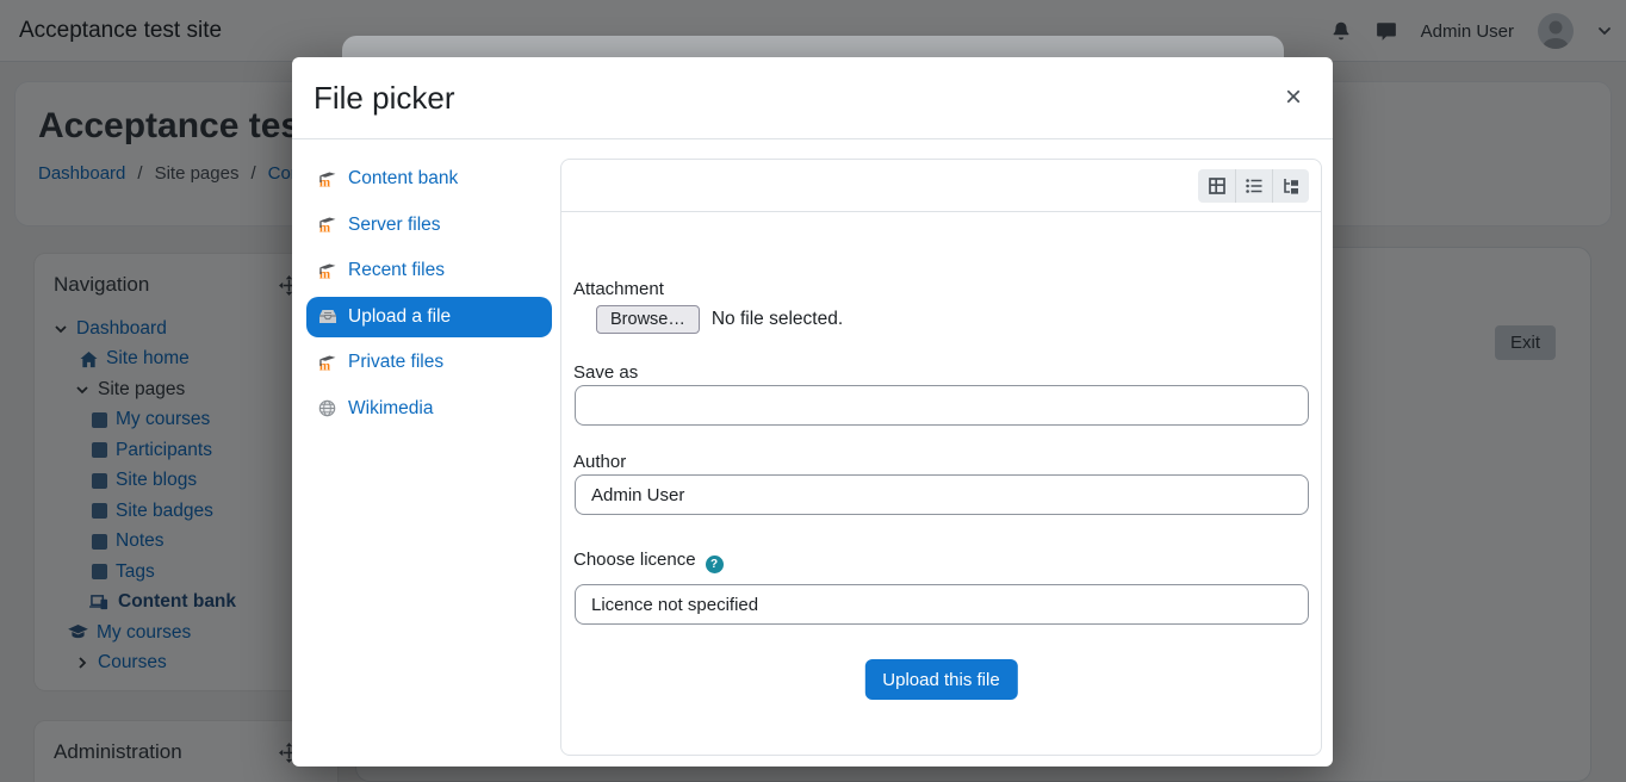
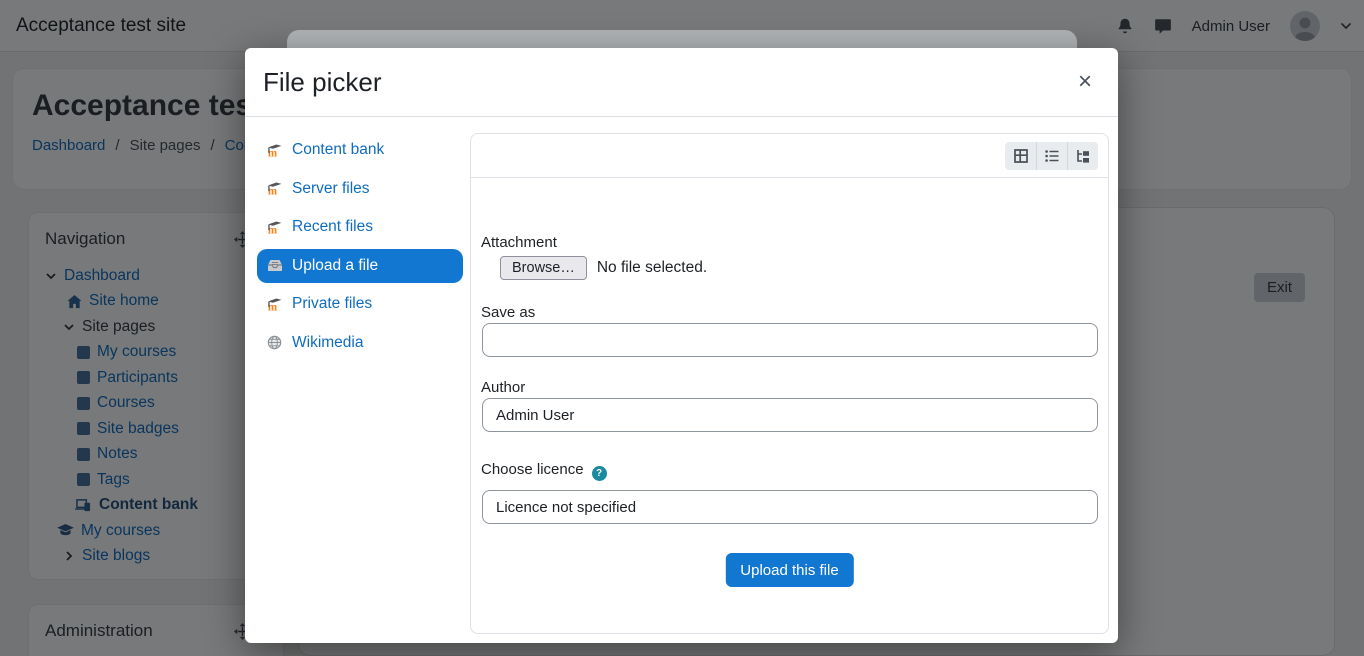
  Acceptance test site
  Admin User
  Acceptance tes
  Dashboard
  /
  Site pages
  /
  Navigation
  Dashboard
  Site home
  Site pages
  My courses
  Participants
- Site blogs
+ Courses
  Site badges
  Notes
  Tags
  Content bank
  My courses
- Courses
+ Site blogs
  Administration
  Exit
  File picker
  ×
  m
  Content bank
  m
  Server files
  m
  Recent files
  Upload a file
  m
  Private files
  Wikimedia
  Attachment
  Browse…
  No file selected.
  Save as
  Author
  Admin User
  Choose licence ?
  Licence not specified
  Upload this file
